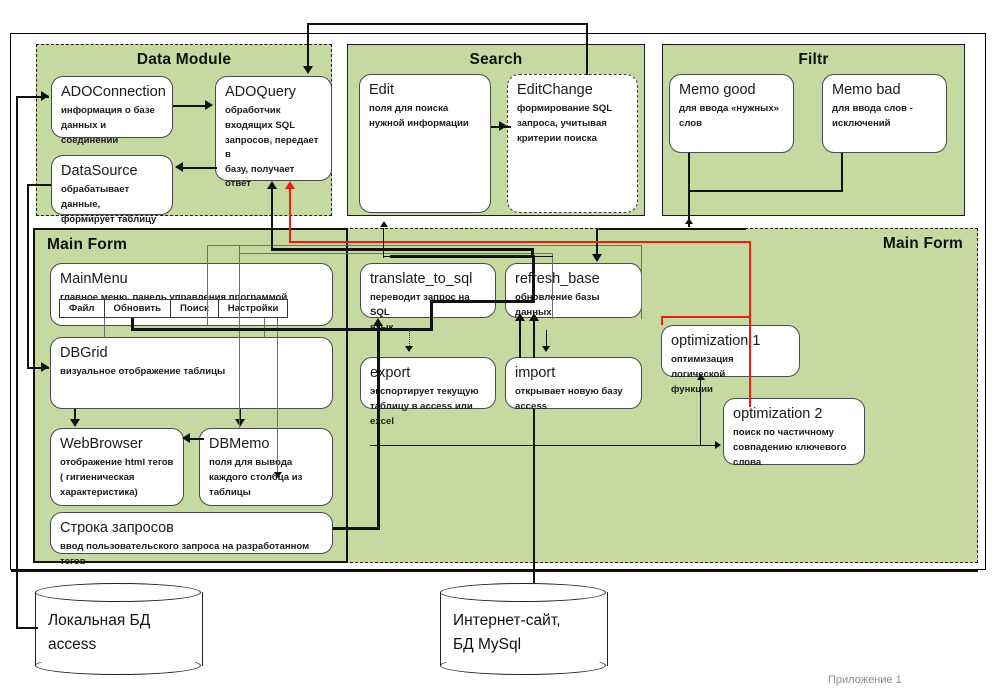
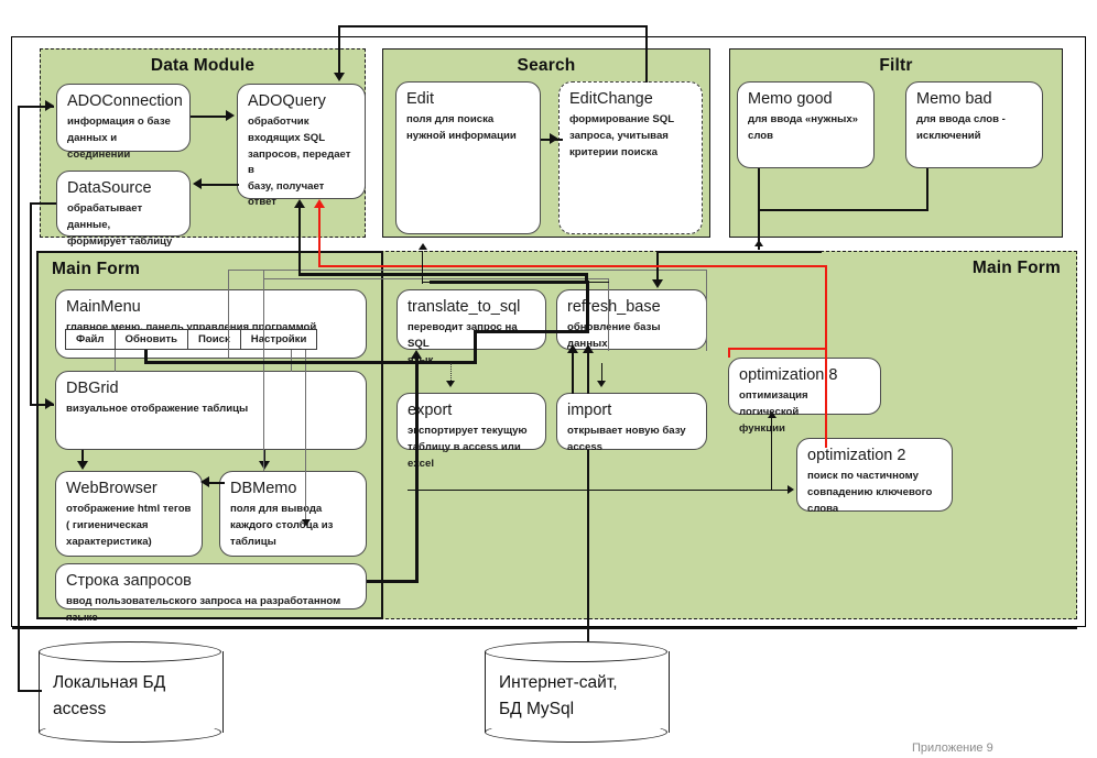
  Data Module
  Search
  Filtr
  Main Form
  Main Form
  ADOConnection
  информация о базе
  данных и соединении
  ADOQuery
  обработчик
  входящих SQL
  запросов, передает в
  базу, получает ответ
  DataSource
  обрабатывает данные,
  формирует таблицу
  Edit
  поля для поиска
  нужной информации
  EditChange
  формирование SQL
  запроса, учитывая
  критерии поиска
  Memo good
  для ввода «нужных»
  слов
  Memo bad
  для ввода слов -
  исключений
  MainMenu
  главное меню, панель управлния программой
  Файл
  Обновить
  Поис
  Настройки
  DBGrid
  визуальное отображение таблицы
  WebBrowser
  отображение html тегов
  ( гигиеническая
  характеристика)
  DBMemo
  поля для вывда
  каждого столбца из
  таблицы
  Строка запросов
- ввод пользовательского запроса на разработанном тегов
+ ввод пользовательского запроса на разработанном языке
  translate_to_sql
  переводит запрос на SQL
  refesh_base
  обновлние базы данных
  export
  эспортирует текущую
  тблицу в access или ecel
  import
  открывает новую базу
  access
- optimization 1
+ optimization 8
  оптимизация логической
  функции
  optimization 2
  поиск по частичному
  совпадению ключевого
  слова
  Локальная БД
  access
  Интернет-сайт,
  БД MySql
- Приложение 1
+ Приложение 9
